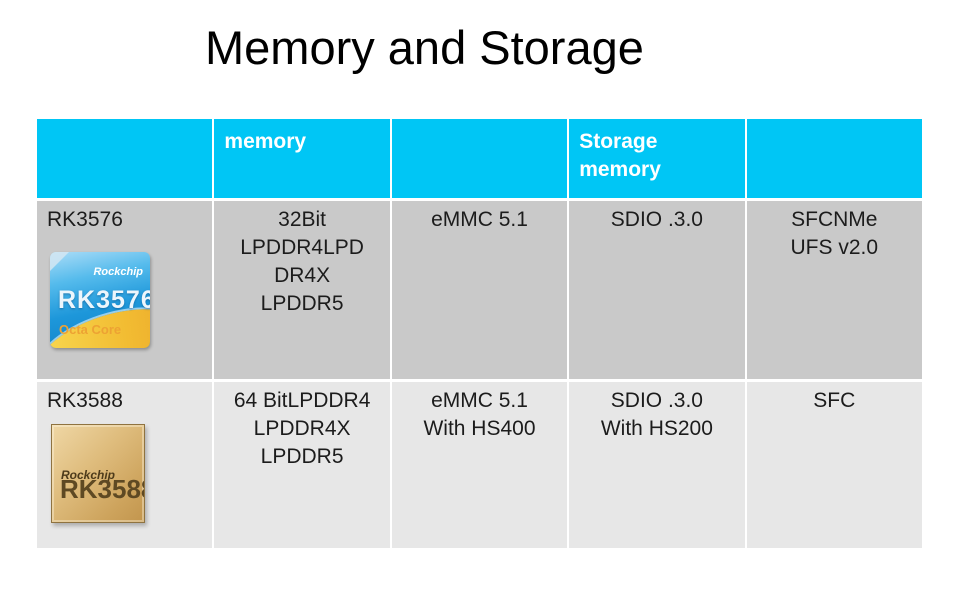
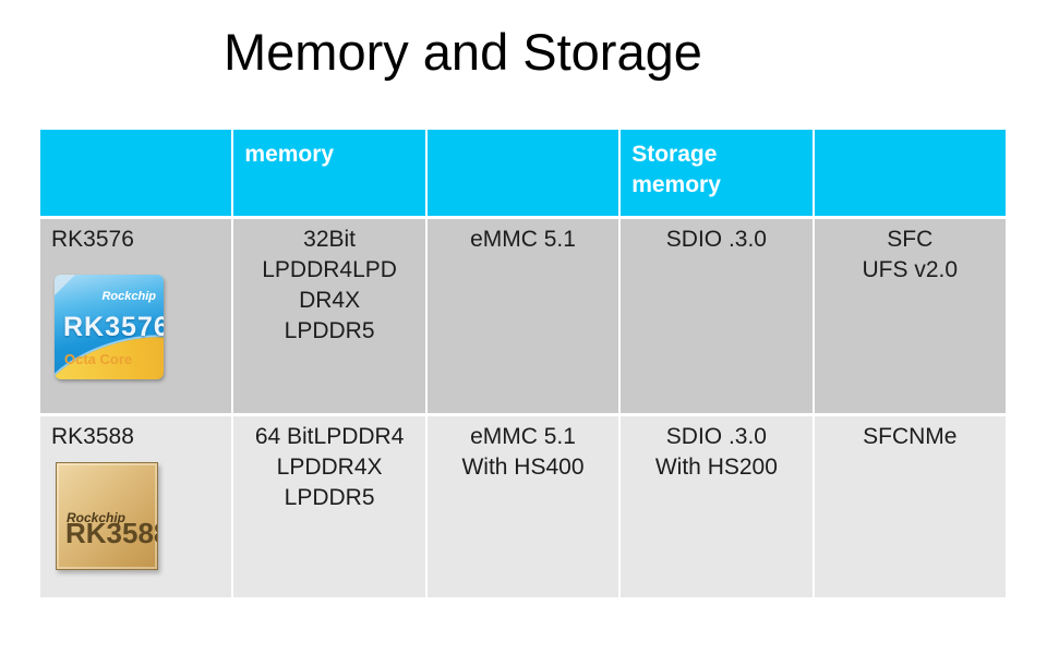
  Memory and Storage
  memory
  Storage
  memory
  RK3576
  Rockchip
  RK3576
  Octa Core
  32Bit
  LPDDR4LPD
  DR4X
  LPDDR5
  eMMC 5.1
  SDIO .3.0
- SFCNMe
+ SFC
  UFS v2.0
  RK3588
  Rockchip
  RK358
  64 BitLPDDR4
  LPDDR4X
  LPDDR5
  eMMC 5.1
  With HS400
  SDIO .3.0
  With HS200
- SFC
+ SFCNMe
